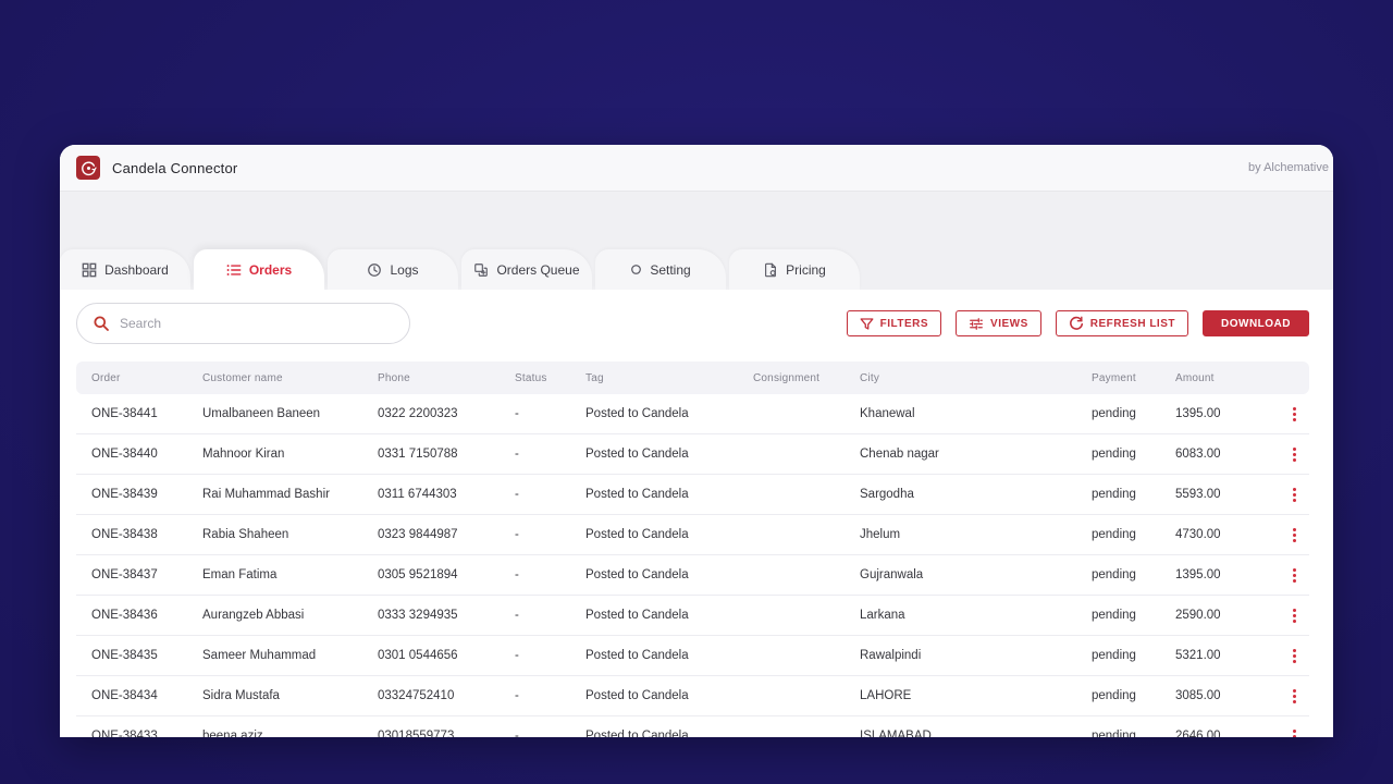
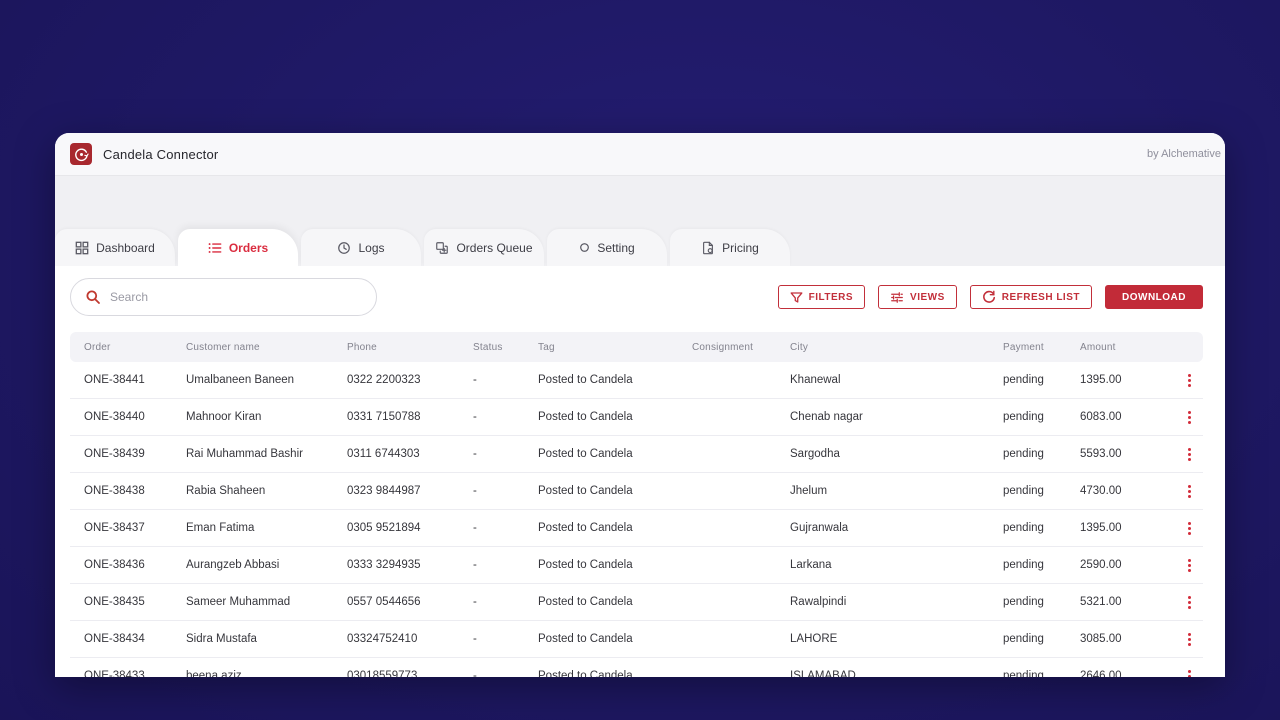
  Candela Connector
  by Alchemative
  Dashboard
  Orders
  Logs
  Orders Queue
  Setting
  Pricing
  Search
  FILTERS
  VIEWS
  REFRESH LIST
  DOWNLOAD
  Order
  Customer name
  Phone
  Status
  Tag
  Consignment
  City
  Payment
  Amount
  ONE-38441
  Umalbaneen Baneen
  0322 2200323
  -
  Posted to Candela
  Khanewal
  pending
  1395.00
  ONE-38440
  Mahnoor Kiran
  0331 7150788
  -
  Posted to Candela
  Chenab nagar
  pending
  6083.00
  ONE-38439
  Rai Muhammad Bashir
  0311 6744303
  -
  Posted to Candela
  Sargodha
  pending
  5593.00
  ONE-38438
  Rabia Shaheen
  0323 9844987
  -
  Posted to Candela
  Jhelum
  pending
  4730.00
  ONE-38437
  Eman Fatima
  0305 9521894
  -
  Posted to Candela
  Gujranwala
  pending
  1395.00
  ONE-38436
  Aurangzeb Abbasi
  0333 3294935
  -
  Posted to Candela
  Larkana
  pending
  2590.00
  ONE-38435
  Sameer Muhammad
- 0301 0544656
+ 0557 0544656
  -
  Posted to Candela
  Rawalpindi
  pending
  5321.00
  ONE-38434
  Sidra Mustafa
  03324752410
  -
  Posted to Candela
  LAHORE
  pending
  3085.00
  ONE-38433
  beena aziz
  03018559773
  -
  Posted to Candela
  ISLAMABAD
  pending
  2646.00
